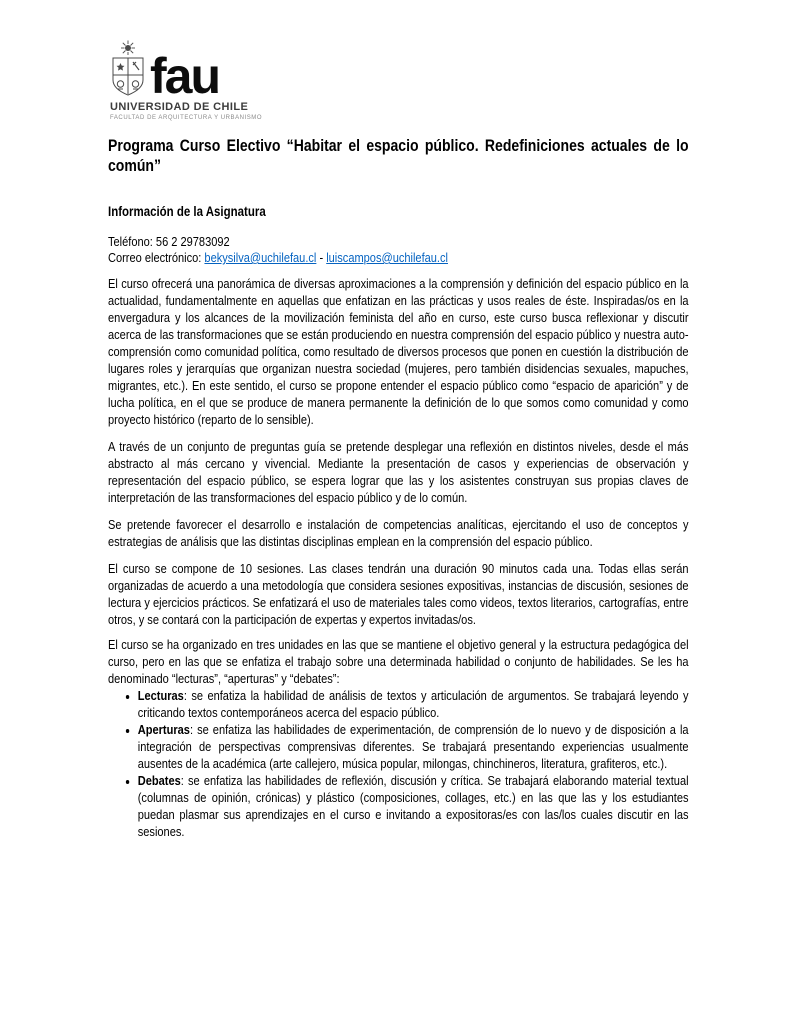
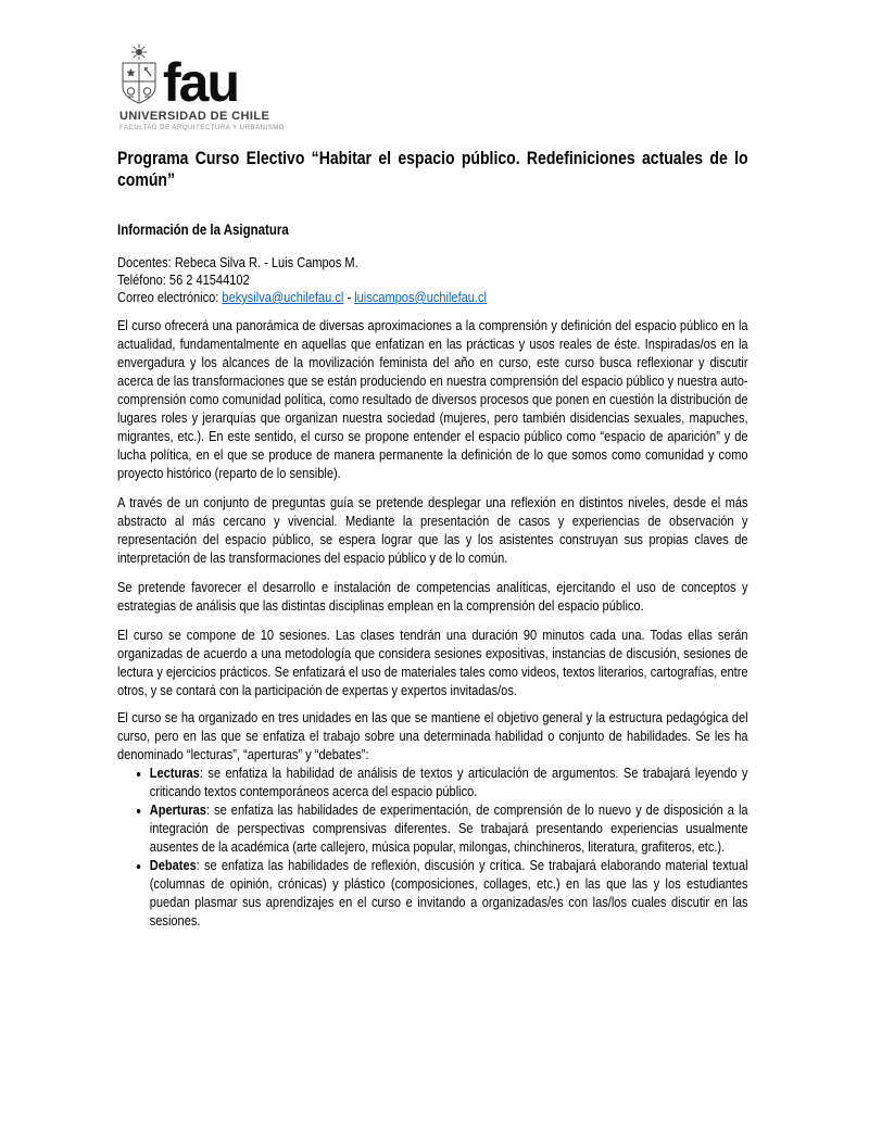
  fau
  UNIVERSIDAD DE CHILE
  Programa Curso Electivo “Habitar el espacio público. Redefiniciones actuales de lo común”
  Información de la Asignatura
+ Docentes: Rebeca Silva R. - Luis Campos M.
- Teléfono: 56 2 29783092
+ Teléfono: 56 2 41544102
  Correo electrónico: bekysilva@uchilefau.cl - luiscampos@uchilefau.cl
  El curso ofrecerá una panorámica de diversas aproximaciones a la comprensión y definición del espacio público en la actualidad, fundamentalmente en aquellas que enfatizan en las prácticas y usos reales de éste. Inspiradas/os en la envergadura y los alcances de la movilización feminista del año en curso, este curso busca reflexionar y discutir acerca de las transformaciones que se están produciendo en nuestra comprensión del espacio público y nuestra auto-comprensión como comunidad política, como resultado de diversos procesos que ponen en cuestión la distribución de lugares roles y jerarquías que organizan nuestra sociedad (mujeres, pero también disidencias sexuales, mapuches, migrantes, etc.). En este sentido, el curso se propone entender el espacio público como “espacio de aparición” y de lucha política, en el que se produce de manera permanente la definición de lo que somos como comunidad y como proyecto histórico (reparto de lo sensible).
  A través de un conjunto de preguntas guía se pretende desplegar una reflexión en distintos niveles, desde el más abstracto al más cercano y vivencial. Mediante la presentación de casos y experiencias de observación y representación del espacio público, se espera lograr que las y los asistentes construyan sus propias claves de interpretación de las transformaciones del espacio público y de lo común.
  Se pretende favorecer el desarrollo e instalación de competencias analíticas, ejercitando el uso de conceptos y estrategias de análisis que las distintas disciplinas emplean en la comprensión del espacio público.
  El curso se compone de 10 sesiones. Las clases tendrán una duración 90 minutos cada una. Todas ellas serán organizadas de acuerdo a una metodología que considera sesiones expositivas, instancias de discusión, sesiones de lectura y ejercicios prácticos. Se enfatizará el uso de materiales tales como videos, textos literarios, cartografías, entre otros, y se contará con la participación de expertas y expertos invitadas/os.
  El curso se ha organizado en tres unidades en las que se mantiene el objetivo general y la estructura pedagógica del curso, pero en las que se enfatiza el trabajo sobre una determinada habilidad o conjunto de habilidades. Se les ha denominado “lecturas”, “aperturas” y “debates”:
  Lecturas: se enfatiza la habilidad de análisis de textos y articulación de argumentos. Se trabajará leyendo y criticando textos contemporáneos acerca del espacio público.
  Aperturas: se enfatiza las habilidades de experimentación, de comprensión de lo nuevo y de disposición a la integración de perspectivas comprensivas diferentes. Se trabajará presentando experiencias usualmente ausentes de la académica (arte callejero, música popular, milongas, chinchineros, literatura, grafiteros, etc.).
- Debates: se enfatiza las habilidades de reflexión, discusión y crítica. Se trabajará elaborando material textual (columnas de opinión, crónicas) y plástico (composiciones, collages, etc.) en las que las y los estudiantes puedan plasmar sus aprendizajes en el curso e invitando a expositoras/es con las/los cuales discutir en las sesiones.
+ Debates: se enfatiza las habilidades de reflexión, discusión y crítica. Se trabajará elaborando material textual (columnas de opinión, crónicas) y plástico (composiciones, collages, etc.) en las que las y los estudiantes puedan plasmar sus aprendizajes en el curso e invitando a organizadas/es con las/los cuales discutir en las sesiones.
